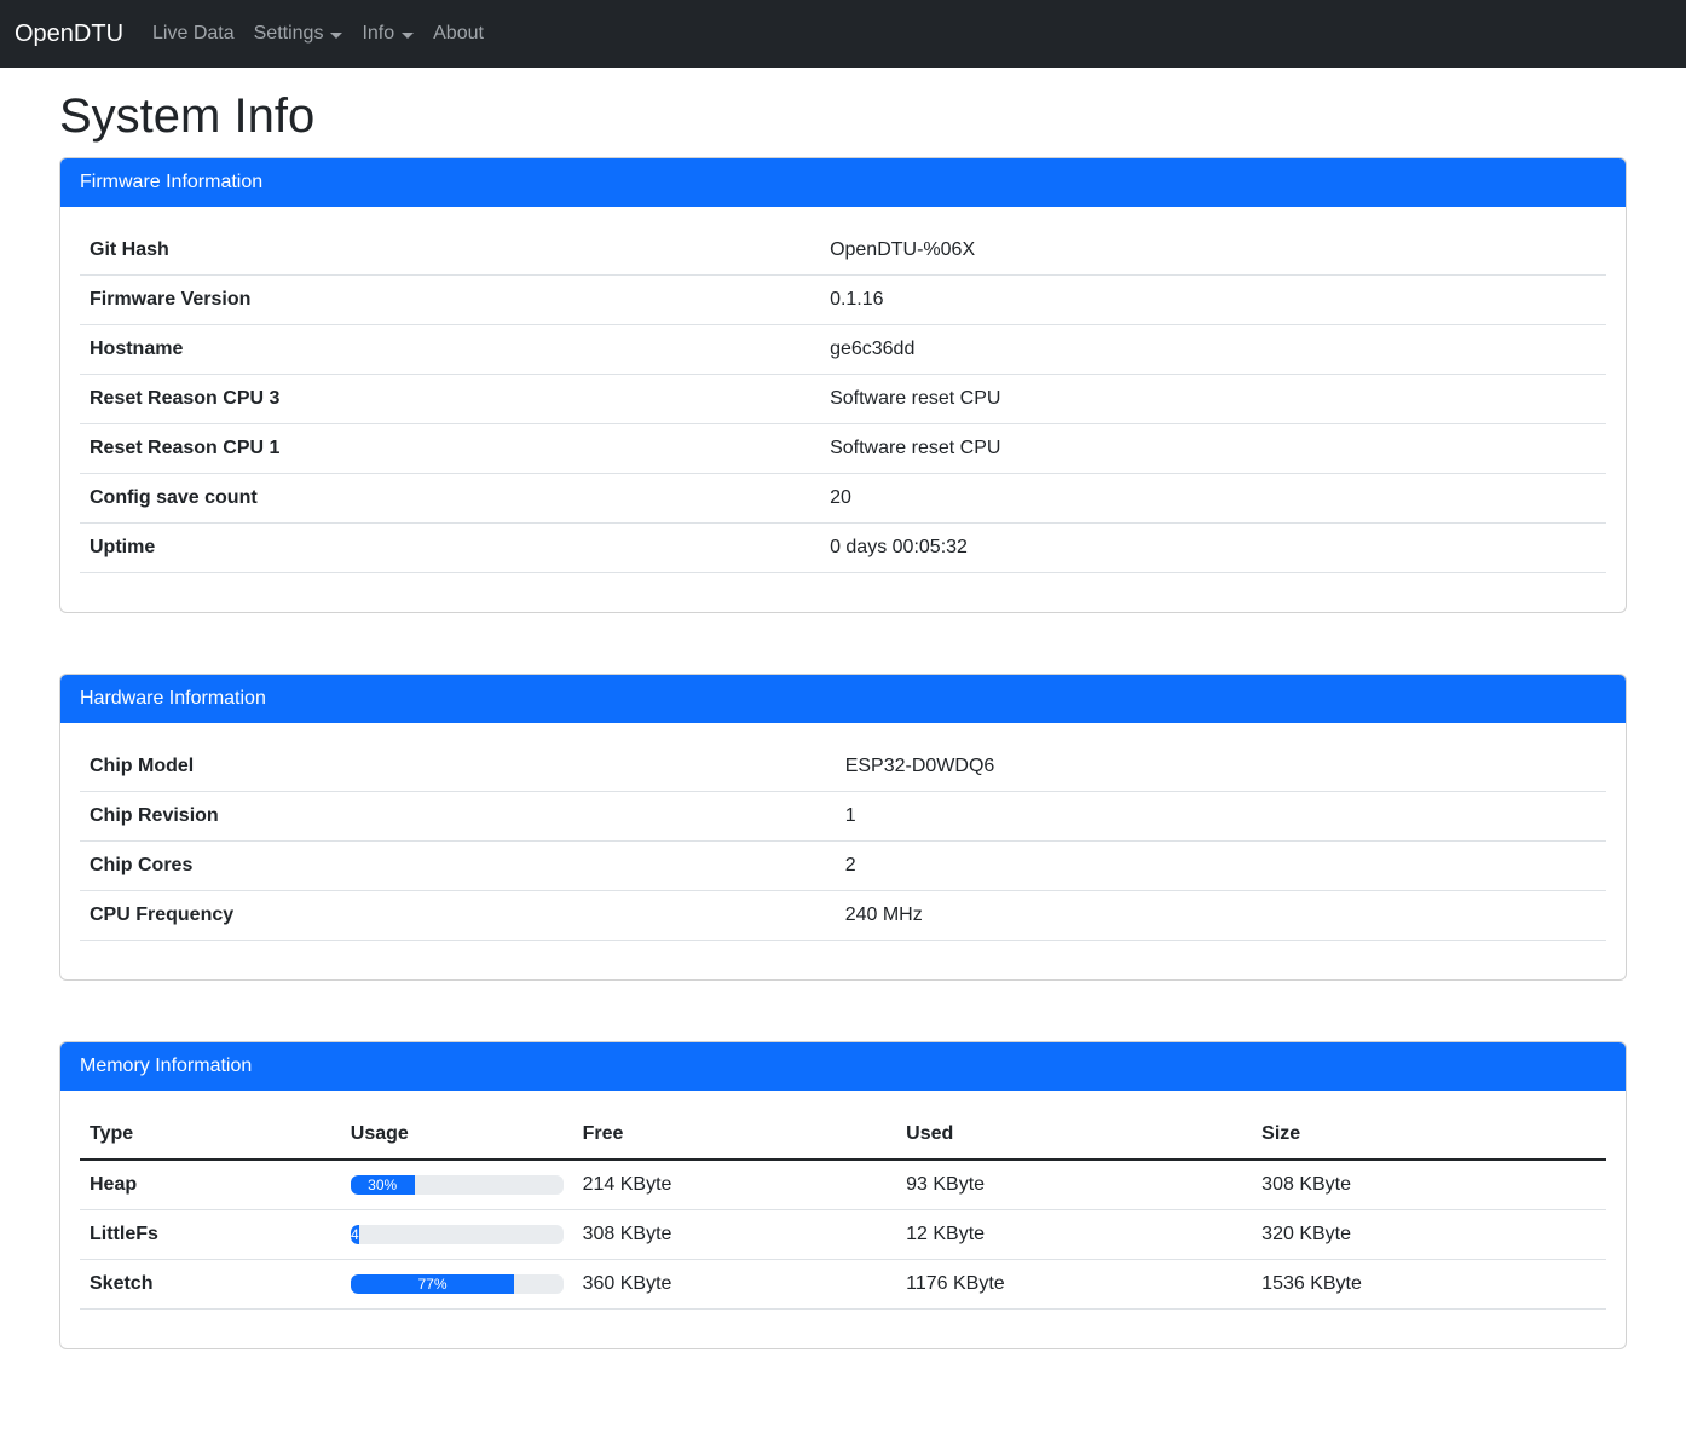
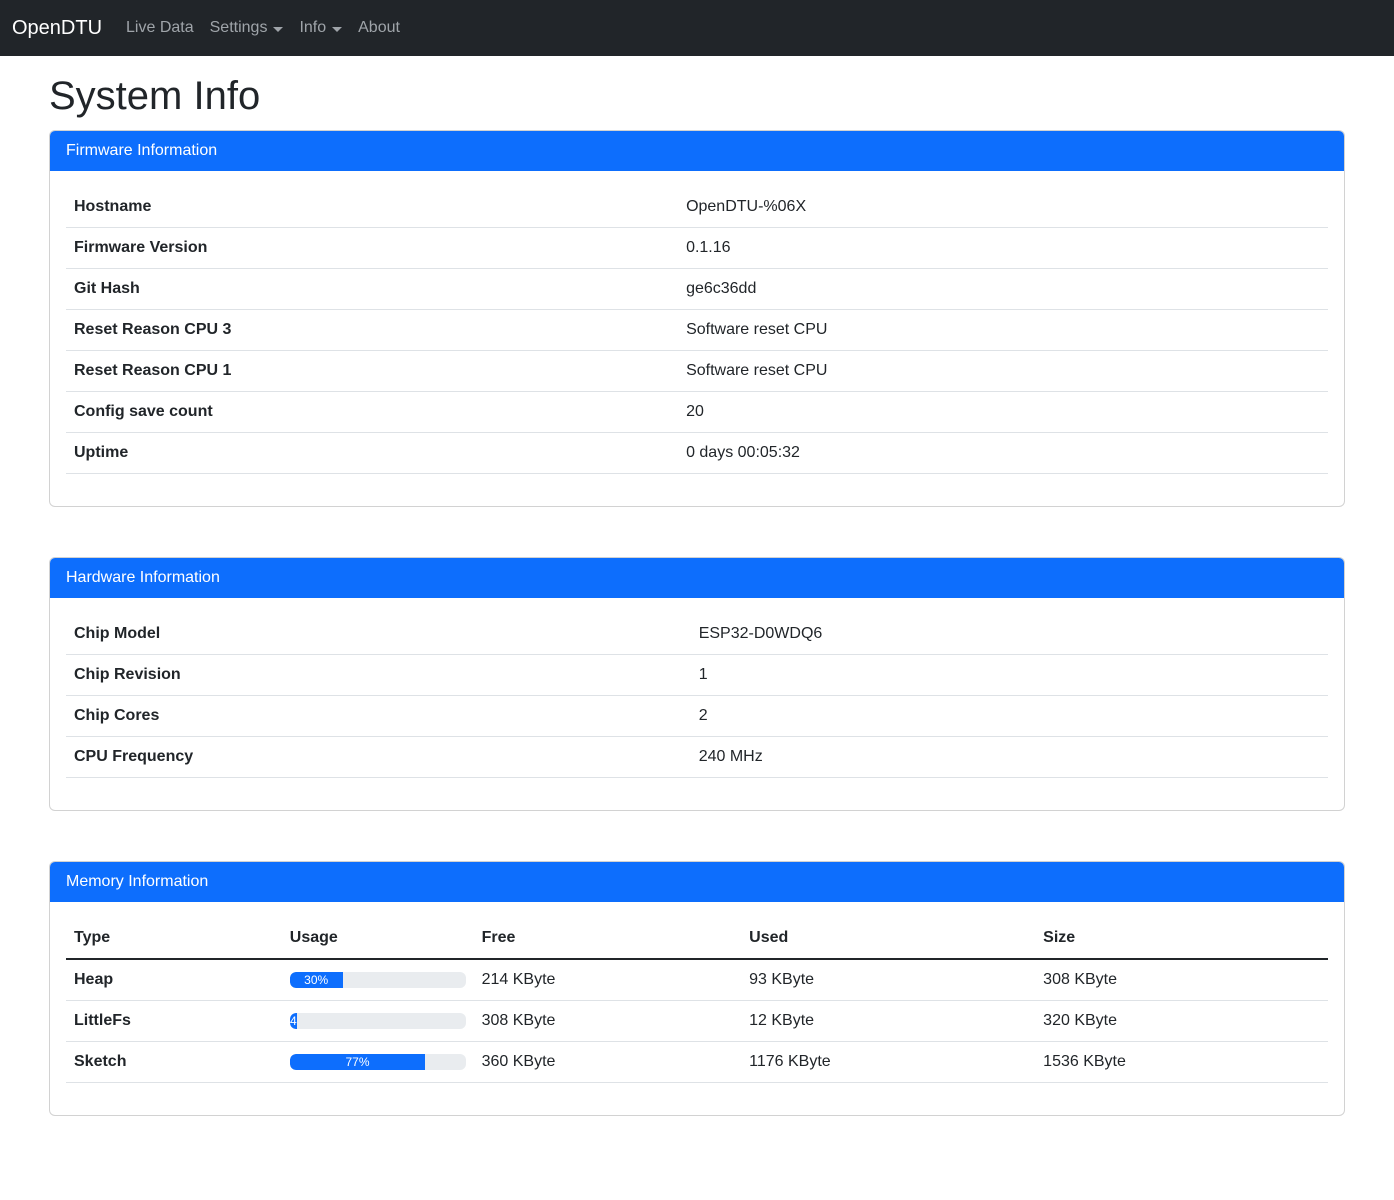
  OpenDTU
  Live Data
  Settings
  Info
  About
  System Info
  Firmware Information
- Git Hash	OpenDTU-%06X
+ Hostname	OpenDTU-%06X
  Firmware Version	0.1.16
- Hostname	ge6c36dd
+ Git Hash	ge6c36dd
  Reset Reason CPU 3	Software reset CPU
  Reset Reason CPU 1	Software reset CPU
  Config save count	20
  Uptime	0 days 00:05:32
  Hardware Information
  Chip Model	ESP32-D0WDQ6
  Chip Revision	1
  Chip Cores	2
  CPU Frequency	240 MHz
  Memory Information
  Type	Usage	Free	Used	Size
  Heap	30%	214 KByte	93 KByte	308 KByte
  LittleFs	4	308 KByte	12 KByte	320 KByte
  Sketch	77%	360 KByte	1176 KByte	1536 KByte
